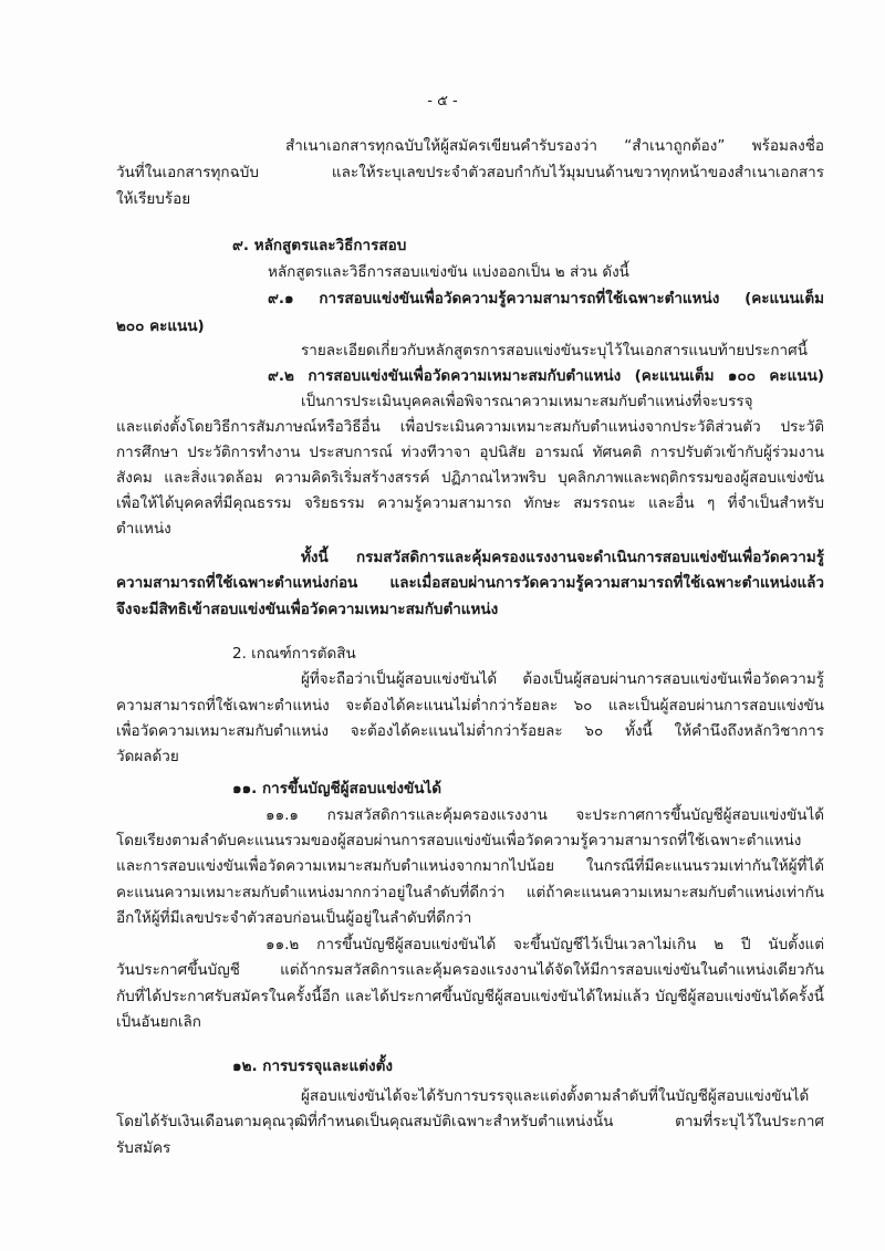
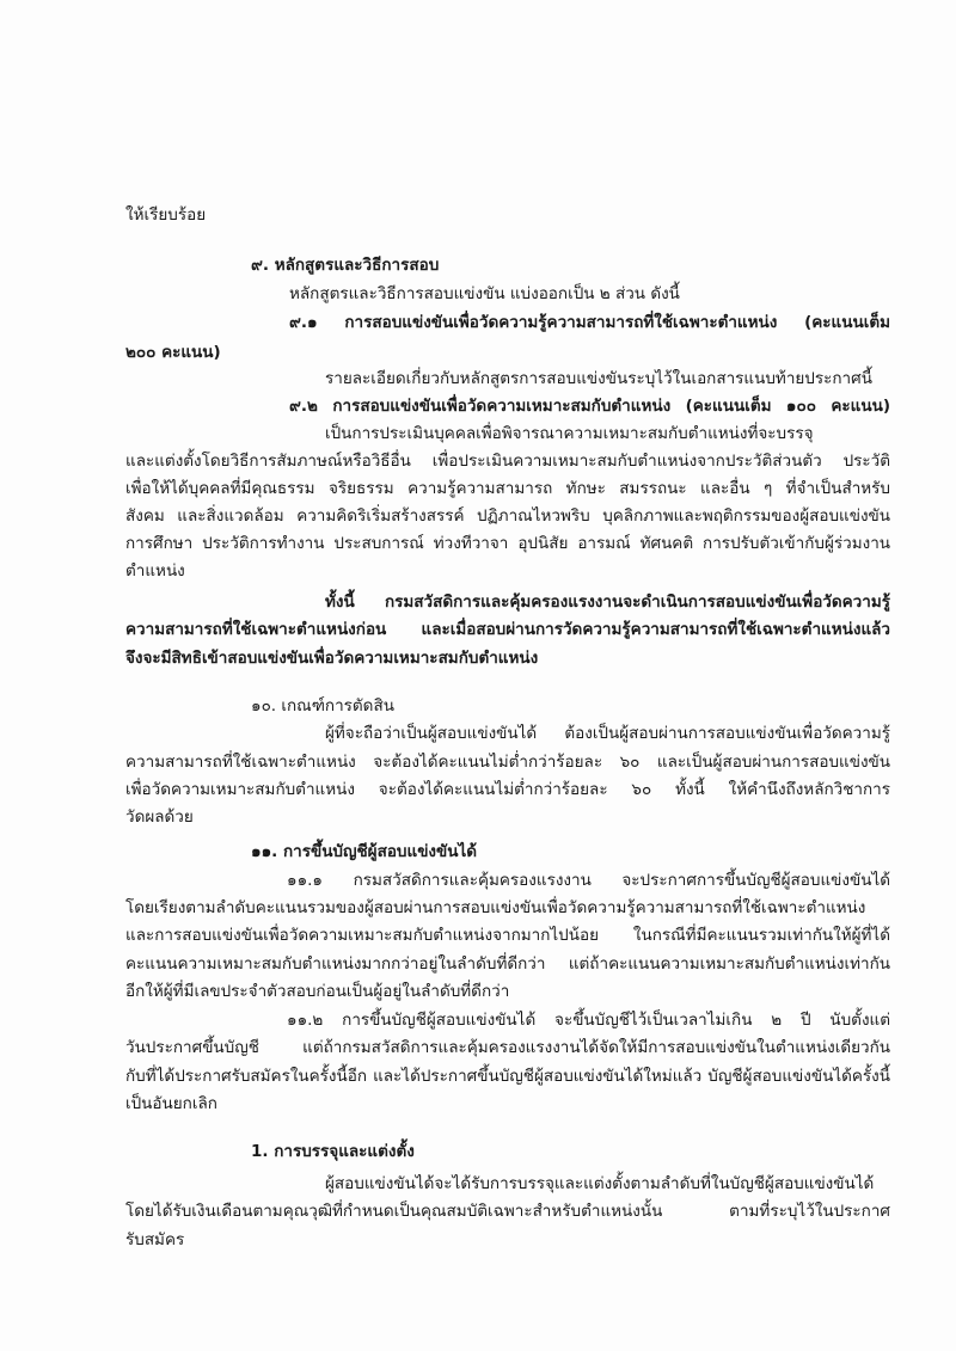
- - ๕ -
- สำเนาเอกสารทุกฉบับให้ผู้สมัครเขียนคำรับรองว่า “สำเนาถูกต้อง” พร้อมลงชื่อ
- วันที่ในเอกสารทุกฉบับ และให้ระบุเลขประจำตัวสอบกำกับไว้มุมบนด้านขวาทุกหน้าของสำเนาเอกสาร
  ให้เรียบร้อย
  ๙. หลักสูตรและวิธีการสอบ
  หลักสูตรและวิธีการสอบแข่งขัน แบ่งออกเป็น ๒ ส่วน ดังนี้
  ๙.๑ การสอบแข่งขันเพื่อวัดความรู้ความสามารถที่ใช้เฉพาะตำแหน่ง (คะแนนเต็ม
  ๒๐๐ คะแนน)
  รายละเอียดเกี่ยวกับหลักสูตรการสอบแข่งขันระบุไว้ในเอกสารแนบท้ายประกาศนี้
  ๙.๒ การสอบแข่งขันเพื่อวัดความเหมาะสมกับตำแหน่ง (คะแนนเต็ม ๑๐๐ คะแนน)
  เป็นการประเมินบุคคลเพื่อพิจารณาความเหมาะสมกับตำแหน่งที่จะบรรจุ
  และแต่งตั้งโดยวิธีการสัมภาษณ์หรือวิธีอื่น เพื่อประเมินความเหมาะสมกับตำแหน่งจากประวัติส่วนตัว ประวัติ
- การศึกษา ประวัติการทำงาน ประสบการณ์ ท่วงทีวาจา อุปนิสัย อารมณ์ ทัศนคติ การปรับตัวเข้ากับผู้ร่วมงาน
+ เพื่อให้ได้บุคคลที่มีคุณธรรม จริยธรรม ความรู้ความสามารถ ทักษะ สมรรถนะ และอื่น ๆ ที่จำเป็นสำหรับ
  สังคม และสิ่งแวดล้อม ความคิดริเริ่มสร้างสรรค์ ปฏิภาณไหวพริบ บุคลิกภาพและพฤติกรรมของผู้สอบแข่งขัน
- เพื่อให้ได้บุคคลที่มีคุณธรรม จริยธรรม ความรู้ความสามารถ ทักษะ สมรรถนะ และอื่น ๆ ที่จำเป็นสำหรับ
+ การศึกษา ประวัติการทำงาน ประสบการณ์ ท่วงทีวาจา อุปนิสัย อารมณ์ ทัศนคติ การปรับตัวเข้ากับผู้ร่วมงาน
  ตำแหน่ง
  ทั้งนี้ กรมสวัสดิการและคุ้มครองแรงงานจะดำเนินการสอบแข่งขันเพื่อวัดความรู้
  ความสามารถที่ใช้เฉพาะตำแหน่งก่อน และเมื่อสอบผ่านการวัดความรู้ความสามารถที่ใช้เฉพาะตำแหน่งแล้ว
  จึงจะมีสิทธิเข้าสอบแข่งขันเพื่อวัดความเหมาะสมกับตำแหน่ง
- 2. เกณฑ์การตัดสิน
+ ๑๐. เกณฑ์การตัดสิน
  ผู้ที่จะถือว่าเป็นผู้สอบแข่งขันได้ ต้องเป็นผู้สอบผ่านการสอบแข่งขันเพื่อวัดความรู้
  ความสามารถที่ใช้เฉพาะตำแหน่ง จะต้องได้คะแนนไม่ต่ำกว่าร้อยละ ๖๐ และเป็นผู้สอบผ่านการสอบแข่งขัน
  เพื่อวัดความเหมาะสมกับตำแหน่ง จะต้องได้คะแนนไม่ต่ำกว่าร้อยละ ๖๐ ทั้งนี้ ให้คำนึงถึงหลักวิชาการ
  วัดผลด้วย
  ๑๑. การขึ้นบัญชีผู้สอบแข่งขันได้
  ๑๑.๑ กรมสวัสดิการและคุ้มครองแรงงาน จะประกาศการขึ้นบัญชีผู้สอบแข่งขันได้
  โดยเรียงตามลำดับคะแนนรวมของผู้สอบผ่านการสอบแข่งขันเพื่อวัดความรู้ความสามารถที่ใช้เฉพาะตำแหน่ง
  และการสอบแข่งขันเพื่อวัดความเหมาะสมกับตำแหน่งจากมากไปน้อย ในกรณีที่มีคะแนนรวมเท่ากันให้ผู้ที่ได้
  คะแนนความเหมาะสมกับตำแหน่งมากกว่าอยู่ในลำดับที่ดีกว่า แต่ถ้าคะแนนความเหมาะสมกับตำแหน่งเท่ากัน
  อีกให้ผู้ที่มีเลขประจำตัวสอบก่อนเป็นผู้อยู่ในลำดับที่ดีกว่า
  ๑๑.๒ การขึ้นบัญชีผู้สอบแข่งขันได้ จะขึ้นบัญชีไว้เป็นเวลาไม่เกิน ๒ ปี นับตั้งแต่
  วันประกาศขึ้นบัญชี แต่ถ้ากรมสวัสดิการและคุ้มครองแรงงานได้จัดให้มีการสอบแข่งขันในตำแหน่งเดียวกัน
  กับที่ได้ประกาศรับสมัครในครั้งนี้อีก และได้ประกาศขึ้นบัญชีผู้สอบแข่งขันได้ใหม่แล้ว บัญชีผู้สอบแข่งขันได้ครั้งนี้
  เป็นอันยกเลิก
- ๑๒. การบรรจุและแต่งตั้ง
+ 1. การบรรจุและแต่งตั้ง
  ผู้สอบแข่งขันได้จะได้รับการบรรจุและแต่งตั้งตามลำดับที่ในบัญชีผู้สอบแข่งขันได้
  โดยได้รับเงินเดือนตามคุณวุฒิที่กำหนดเป็นคุณสมบัติเฉพาะสำหรับตำแหน่งนั้น ตามที่ระบุไว้ในประกาศ
  รับสมัคร
